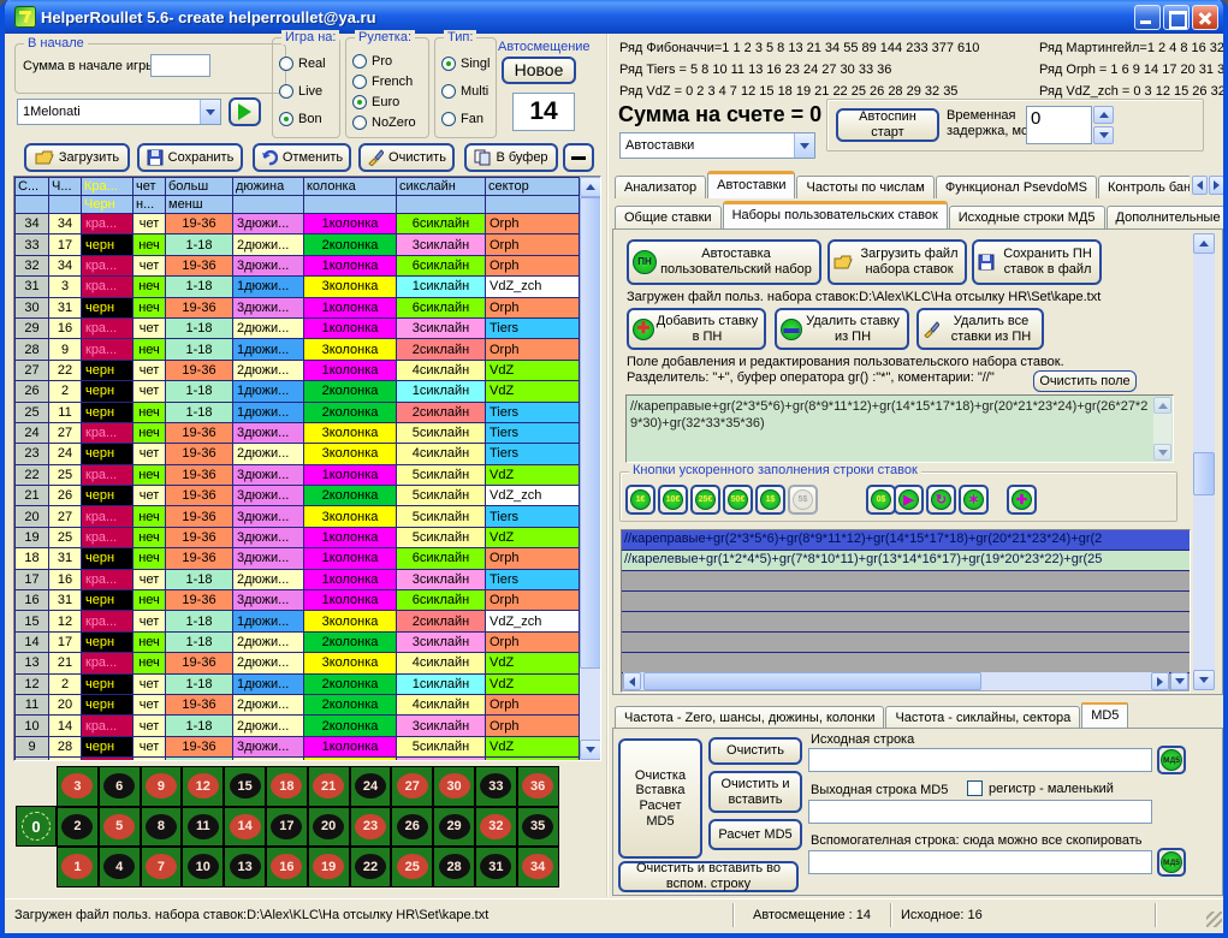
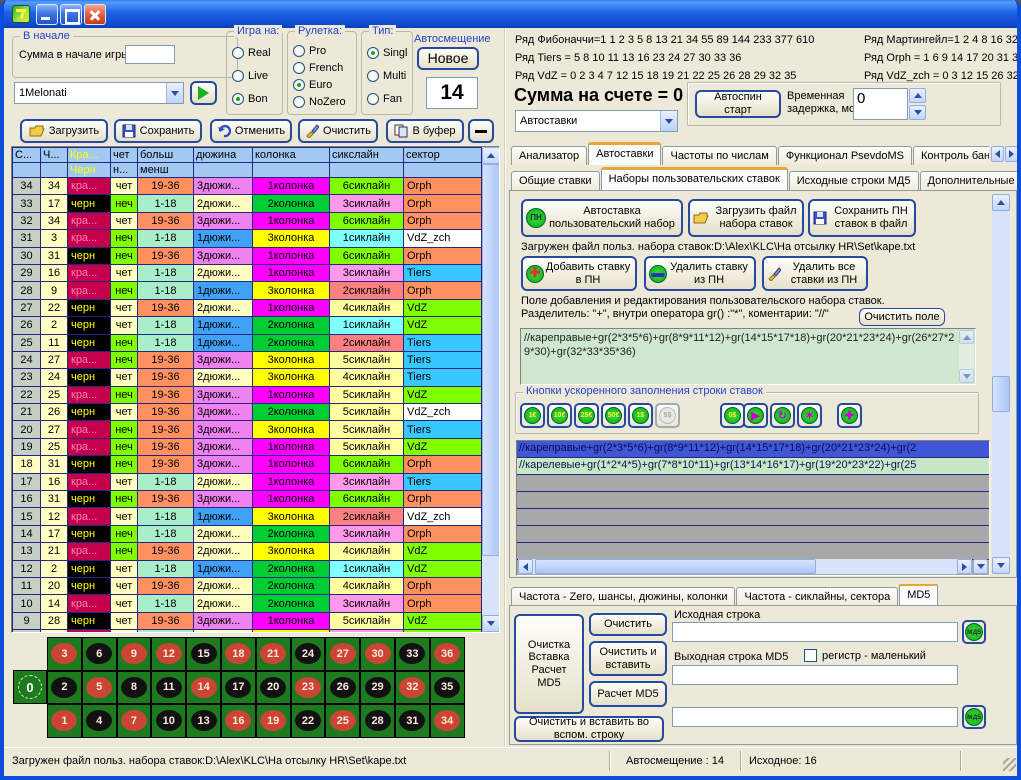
- HelperRoullet 5.6- create helperroullet@ya.ru
  В начале
  Сумма в начале игр
  1Melonati
  Игра на:
  Real
  Live
  Bon
  Рулетка:
  Pro
  French
  Euro
  NoZero
  Тип:
  Singl
  Multi
  Fan
  Автосмещение
  Новое
  14
  Загрузить
  Сохранить
  Отменить
  Очистить
  В буфер
  С...
  Ч...
  Кра...
  чет
  больш
  дюжина
  колонка
  сикслайн
  сектор
  Черн
  н...
  менш
  34
  34
  кра...
  чет
  19-36
  3дюжи...
  1колонка
  6сиклайн
  Orph
  33
  17
  черн
  неч
  1-18
  2дюжи...
  2колонка
  3сиклайн
  Orph
  32
  34
  кра...
  чет
  19-36
  3дюжи...
  1колонка
  6сиклайн
  Orph
  31
  3
  кра...
  неч
  1-18
  1дюжи...
  3колонка
  1сиклайн
  VdZ_zch
  30
  31
  черн
  неч
  19-36
  3дюжи...
  1колонка
  6сиклайн
  Orph
  29
  16
  кра...
  чет
  1-18
  2дюжи...
  1колонка
  3сиклайн
  Tiers
  28
  9
  кра...
  неч
  1-18
  1дюжи...
  3колонка
  2сиклайн
  Orph
  27
  22
  черн
  чет
  19-36
  2дюжи...
  1колонка
  4сиклайн
  VdZ
  26
  2
  черн
  чет
  1-18
  1дюжи...
  2колонка
  1сиклайн
  VdZ
  25
  11
  черн
  неч
  1-18
  1дюжи...
  2колонка
  2сиклайн
  Tiers
  24
  27
  кра...
  неч
  19-36
  3дюжи...
  3колонка
  5сиклайн
  Tiers
  23
  24
  черн
  чет
  19-36
  2дюжи...
  3колонка
  4сиклайн
  Tiers
  22
  25
  кра...
  неч
  19-36
  3дюжи...
  1колонка
  5сиклайн
  VdZ
  21
  26
  черн
  чет
  19-36
  3дюжи...
  2колонка
  5сиклайн
  VdZ_zch
  20
  27
  кра...
  неч
  19-36
  3дюжи...
  3колонка
  5сиклайн
  Tiers
  19
  25
  кра...
  неч
  19-36
  3дюжи...
  1колонка
  5сиклайн
  VdZ
  18
  31
  черн
  неч
  19-36
  3дюжи...
  1колонка
  6сиклайн
  Orph
  17
  16
  кра...
  чет
  1-18
  2дюжи...
  1колонка
  3сиклайн
  Tiers
  16
  31
  черн
  неч
  19-36
  3дюжи...
  1колонка
  6сиклайн
  Orph
  15
  12
  кра...
  чет
  1-18
  1дюжи...
  3колонка
  2сиклайн
  VdZ_zch
  14
  17
  черн
  неч
  1-18
  2дюжи...
  2колонка
  3сиклайн
  Orph
  13
  21
  кра...
  неч
  19-36
  2дюжи...
  3колонка
  4сиклайн
  VdZ
  12
  2
  черн
  чет
  1-18
  1дюжи...
  2колонка
  1сиклайн
  VdZ
  11
  20
  черн
  чет
  19-36
  2дюжи...
  2колонка
  4сиклайн
  Orph
  10
  14
  кра...
  чет
  1-18
  2дюжи...
  2колонка
  3сиклайн
  Orph
  9
  28
  черн
  чет
  19-36
  3дюжи...
  1колонка
  5сиклайн
  VdZ
  0
  3
  6
  9
  12
  15
  18
  21
  24
  27
  30
  33
  36
  2
  5
  8
  11
  14
  17
  20
  23
  26
  29
  32
  35
  1
  4
  7
  10
  13
  16
  19
  22
  25
  28
  31
  34
  Ряд Фибоначчи=1 1 2 3 5 8 13 21 34 55 89 144 233 377 610
  Ряд Tiers = 5 8 10 11 13 16 23 24 27 30 33 36
  Ряд VdZ = 0 2 3 4 7 12 15 18 19 21 22 25 26 28 29 32 35
  Ряд Мартингейл=1 2 4 8 16 32
  Ряд Orph = 1 6 9 14 17 20 31 3
  Ряд VdZ_zch = 0 3 12 15 26 32
  Сумма на счете = 0
  Автоставки
  Автоспин старт
  Временная
  задержка, мс
  0
  Анализатор
  Автоставки
  Частоты по числам
  Функционал PsevdoMS
  Общие ставки
  Наборы пользовательских ставок
  Исходные строки МД5
  Дополнительные
  ПН
  Автоставка пользовательский набор
  Загрузить файл набора ставок
  Сохранить ПН ставок в файл
  Загружен файл польз. набора ставок:D:\Alex\KLC\На отсылку HR\Set\kape.txt
  ✚
  Добавить ставку в ПН
  ▬
  Удалить ставку из ПН
  Удалить все ставки из ПН
  Поле добавления и редактирования пользовательского набора ставок.
- Разделитель: "+", буфер оператора gr() :"*", коментарии: "//"
+ Разделитель: "+", внутри оператора gr() :"*", коментарии: "//"
  Очистить поле
  //кареправые+gr(2*3*5*6)+gr(8*9*11*12)+gr(14*15*17*18)+gr(20*21*23*24)+gr(26*27*29*30)+gr(32*33*35*36)
  Кнопки ускоренного заполнения строки ставок
  ▶
  ↻
  ✶
  ✚
  //кареправые+gr(2*3*5*6)+gr(8*9*11*12)+gr(14*15*17*18)+gr(20*21*23*24)+gr(2
  //карелевые+gr(1*2*4*5)+gr(7*8*10*11)+gr(13*14*16*17)+gr(19*20*23*22)+gr(25
  Частота - Zero, шансы, дюжины, колонки
  Частота - сиклайны, сектора
  MD5
  Очистка Вставка Расчет MD5
  Очистить
  Очистить и вставить
  Расчет MD5
  Очистить и вставить во вспом. строку
  Исходная строка
  Выходная строка MD5
  регистр - маленький
- Вспомогателная строка: сюда можно все скопировать
  Загружен файл польз. набора ставок:D:\Alex\KLC\На отсылку HR\Set\kape.txt
  Автосмещение : 14
  Исходное: 16
